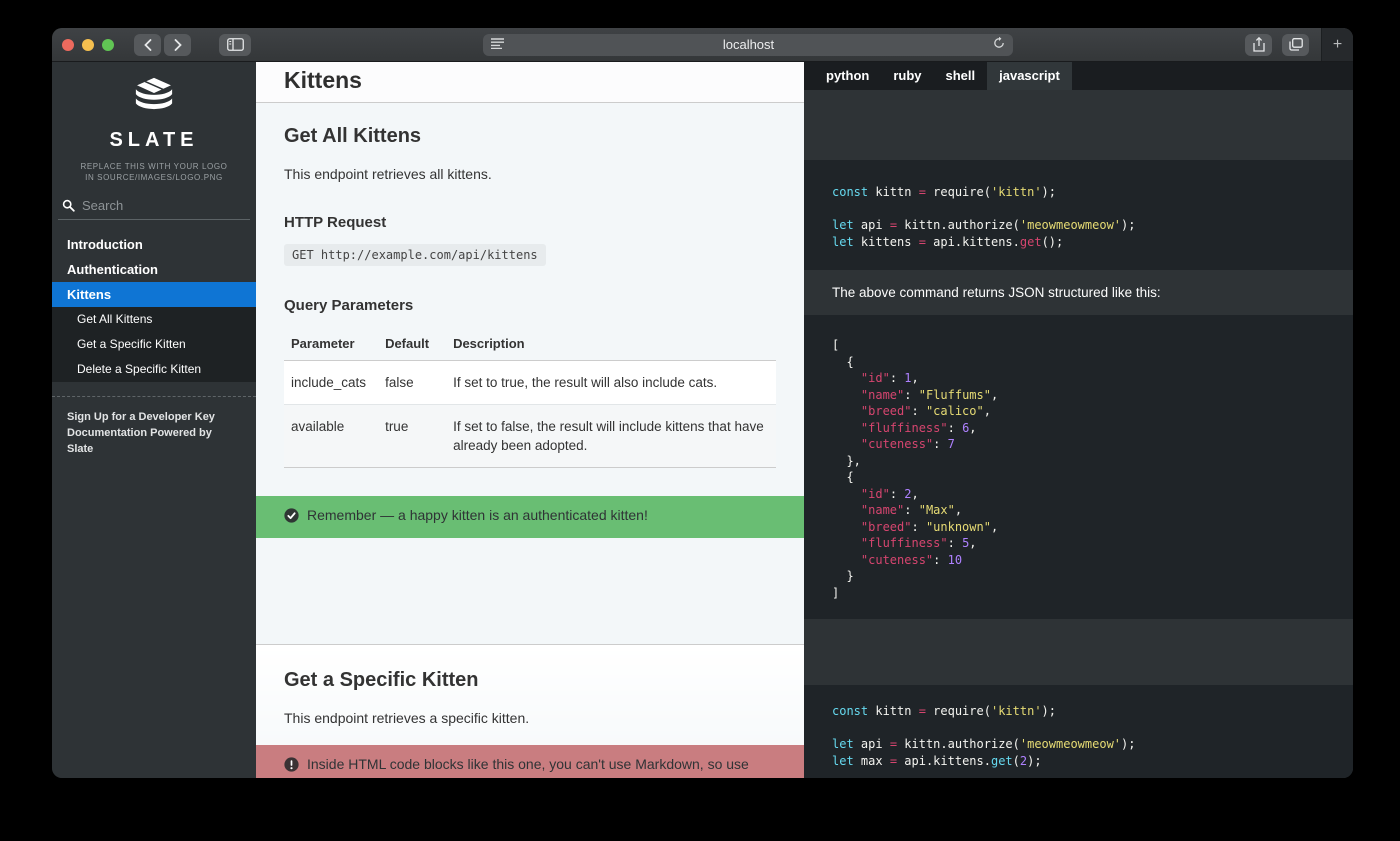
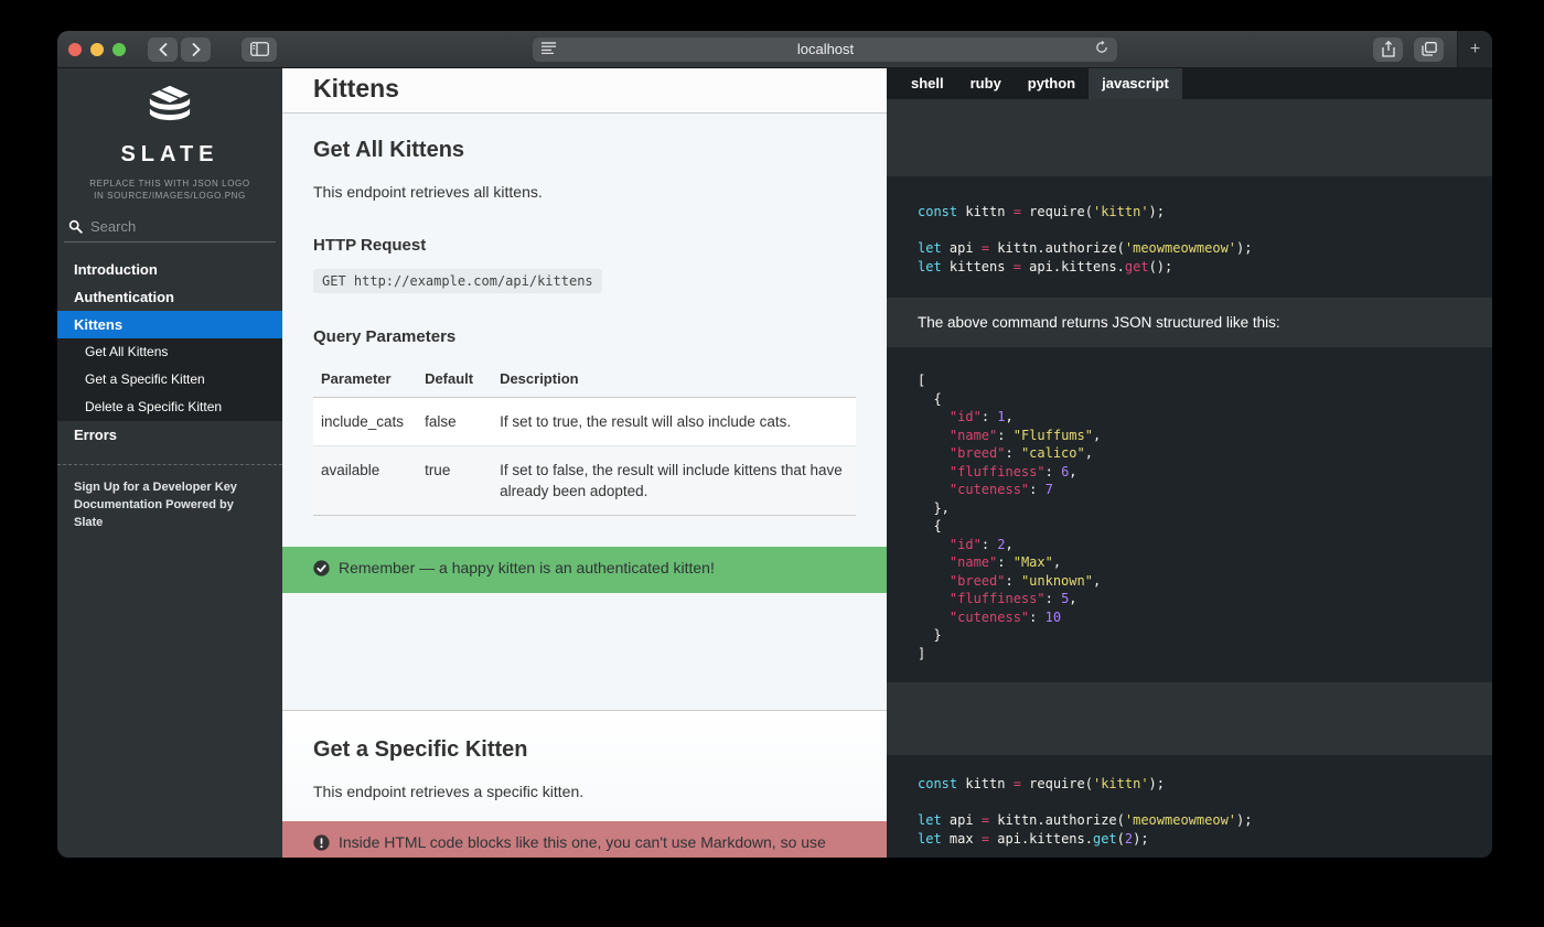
  localhost
  +
  SLATE
- REPLACE THIS WITH YOUR LOGO
+ REPLACE THIS WITH JSON LOGO
  IN SOURCE/IMAGES/LOGO.PNG
  Search
  Introduction
  Authentication
  Kittens
  Get All Kittens
  Get a Specific Kitten
  Delete a Specific Kitten
+ Errors
  Sign Up for a Developer Key
  Documentation Powered by Slate
  Kittens
  Get All Kittens
  This endpoint retrieves all kittens.
  HTTP Request
  GET http://example.com/api/kittens
  Query Parameters
  Parameter	Default	Description
  include_cats	false	If set to true, the result will also include cats.
  available	true	If set to false, the result will include kittens that have already been adopted.
  Remember — a happy kitten is an authenticated kitten!
  Get a Specific Kitten
  This endpoint retrieves a specific kitten.
- python
+ shell
  ruby
- shell
+ python
  javascript
  const kittn = require('kittn');
  let api = kittn.authorize('meowmeowmeow');
  let kittens = api.kittens.get();
  The above command returns JSON structured like this:
  [
  {
  "id": 1,
  "name": "Fluffums",
  "breed": "calico",
  "fluffiness": 6,
  "cuteness": 7
  },
  {
  "id": 2,
  "name": "Max",
  "breed": "unknown",
  "fluffiness": 5,
  "cuteness": 10
  }
  ]
  const kittn = require('kittn');
  let api = kittn.authorize('meowmeowmeow');
  let max = api.kittens.get(2);
